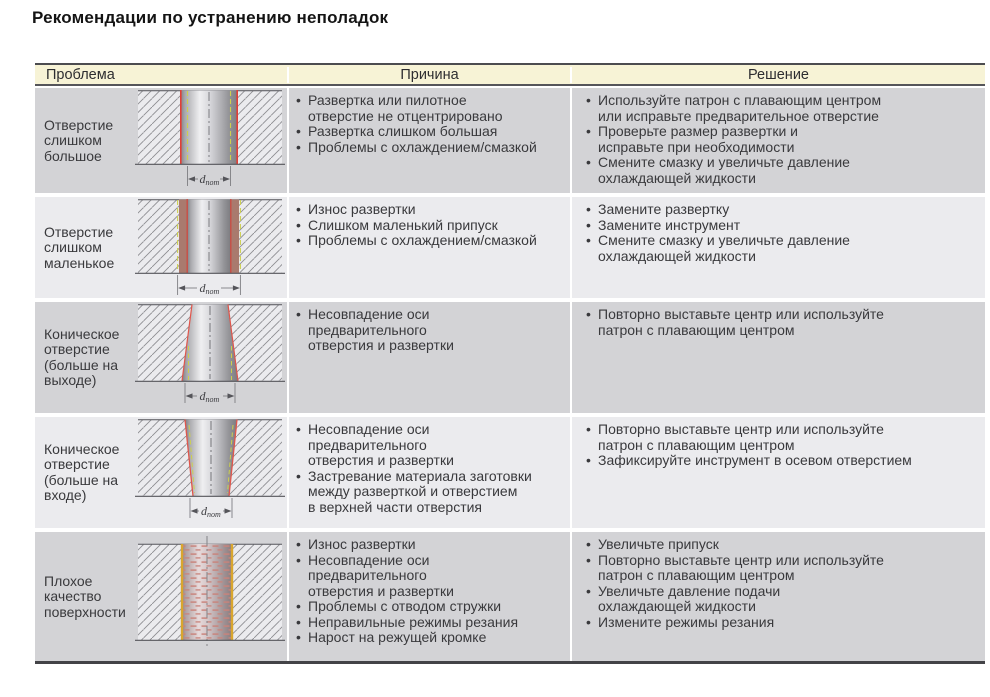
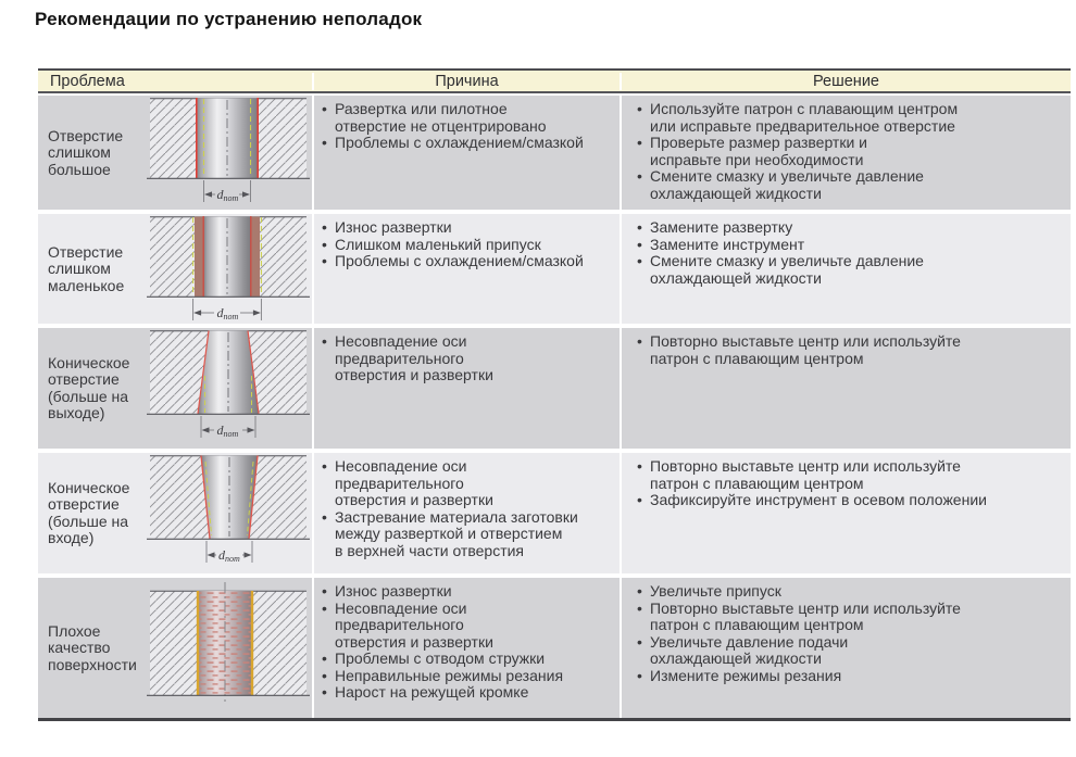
  Рекомендации по устранению неполадок
  Проблема
  Причина
  Решение
  Отверстие
  слишком
  большое
  dnom
  Развертка или пилотное
  отверстие не отцентрировано
- Развертка слишком большая
  Проблемы с охлаждением/смазкой
  Используйте патрон с плавающим центром
  или исправьте предварительное отверстие
  Проверьте размер развертки и
  исправьте при необходимости
  Смените смазку и увеличьте давление
  охлаждающей жидкости
  Отверстие
  слишком
  маленькое
  dnom
  Износ развертки
  Слишком маленький припуск
  Проблемы с охлаждением/смазкой
  Замените развертку
  Замените инструмент
  Смените смазку и увеличьте давление
  охлаждающей жидкости
  Коническое
  отверстие
  (больше на
  выходе)
  dnom
  Несовпадение оси
  предварительного
  отверстия и развертки
  Повторно выставьте центр или используйте
  патрон с плавающим центром
  Коническое
  отверстие
  (больше на
  входе)
  dnom
  Несовпадение оси
  предварительного
  отверстия и развертки
  Застревание материала заготовки
  между разверткой и отверстием
  в верхней части отверстия
  Повторно выставьте центр или используйте
  патрон с плавающим центром
- Зафиксируйте инструмент в осевом отверстием
+ Зафиксируйте инструмент в осевом положении
  Плохое
  качество
  поверхности
  Износ развертки
  Несовпадение оси
  предварительного
  отверстия и развертки
  Проблемы с отводом стружки
  Неправильные режимы резания
  Нарост на режущей кромке
  Увеличьте припуск
  Повторно выставьте центр или используйте
  патрон с плавающим центром
  Увеличьте давление подачи
  охлаждающей жидкости
  Измените режимы резания
